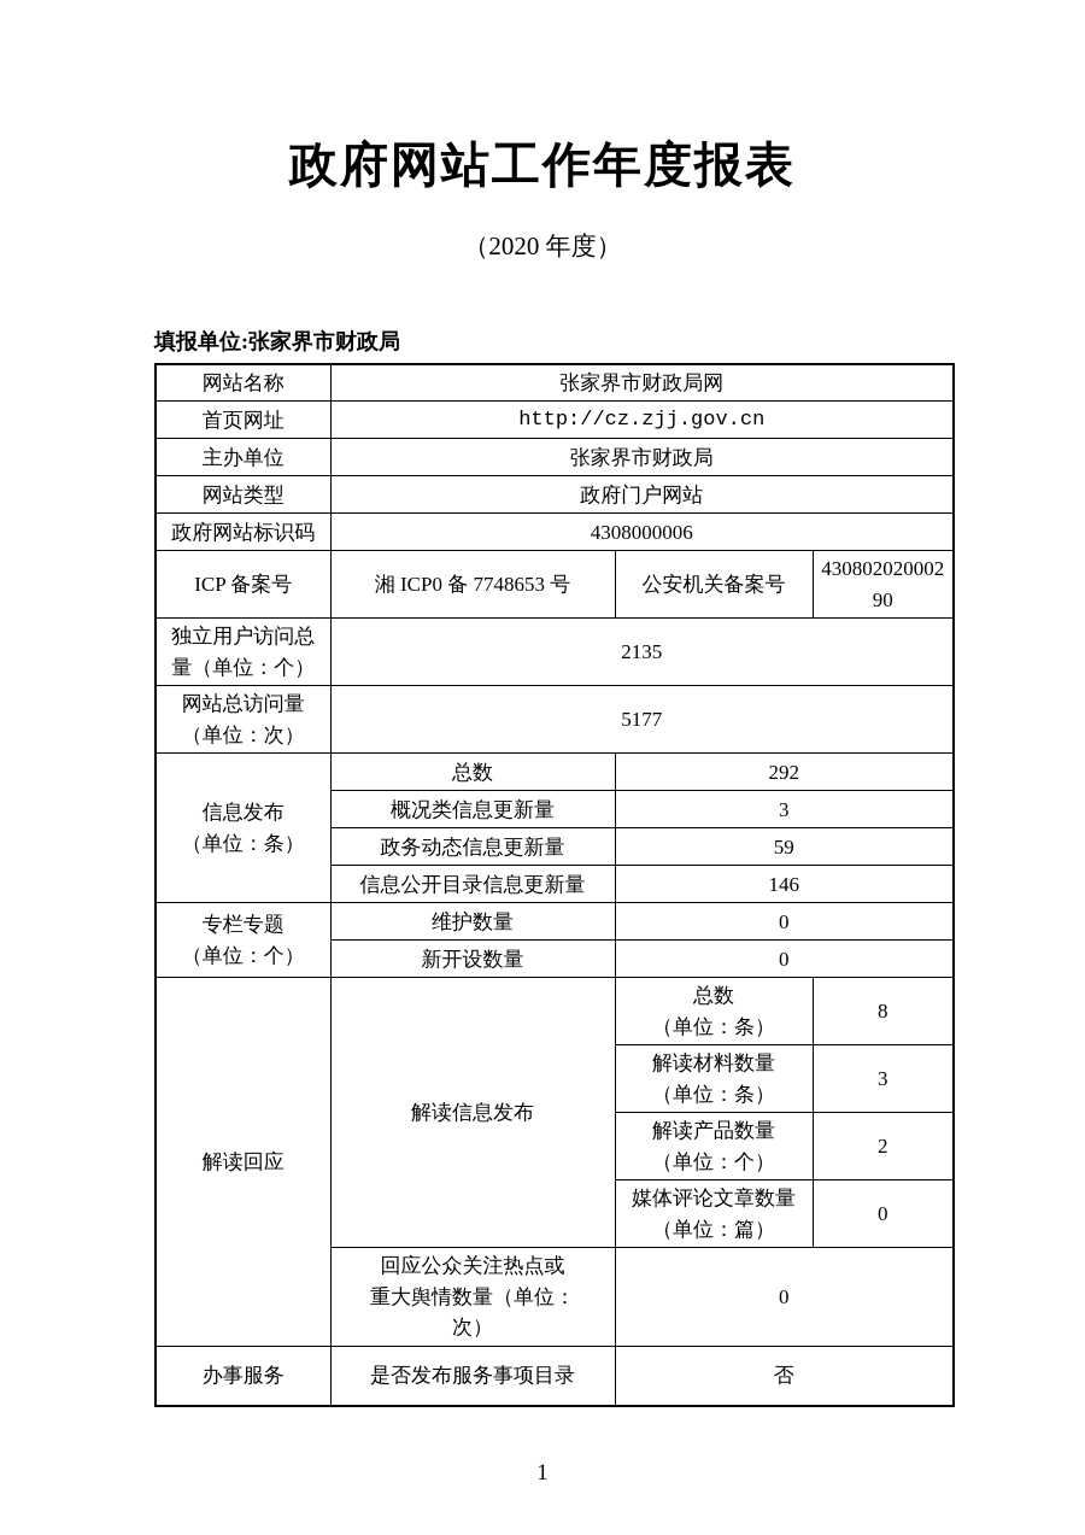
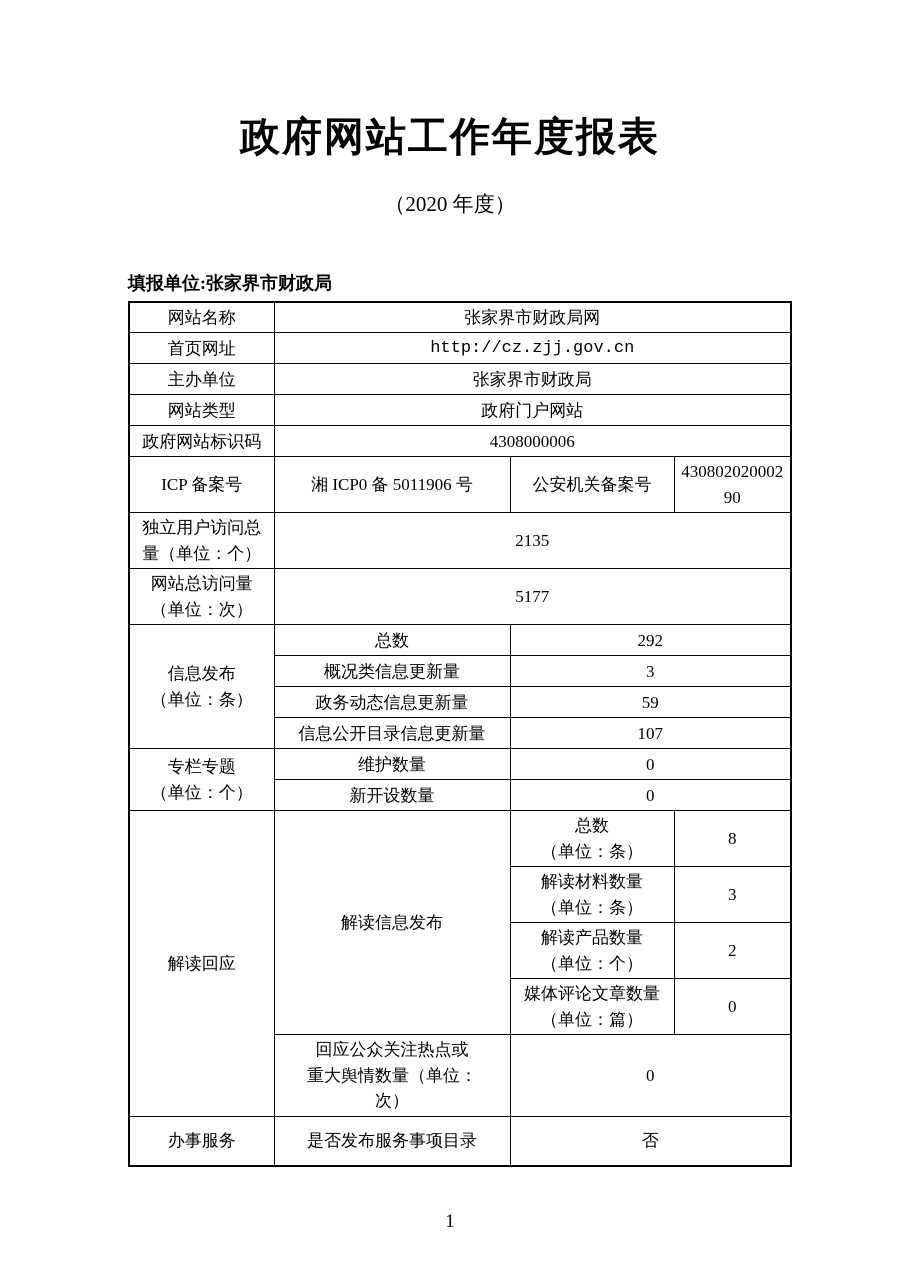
  政府网站工作年度报表
  （2020 年度）
  填报单位:张家界市财政局
  网站名称	张家界市财政局网
  首页网址	http://cz.zjj.gov.cn
  主办单位	张家界市财政局
  网站类型	政府门户网站
  政府网站标识码	4308000006
- ICP 备案号	湘 ICP0 备 7748653 号	公安机关备案号	43080202000290
+ ICP 备案号	湘 ICP0 备 5011906 号	公安机关备案号	43080202000290
  独立用户访问总 量（单位：个）	2135
  网站总访问量 （单位：次）	5177
  信息发布 （单位：条）	总数	292
  概况类信息更新量	3
  政务动态信息更新量	59
- 信息公开目录信息更新量	146
+ 信息公开目录信息更新量	107
  专栏专题 （单位：个）	维护数量	0
  新开设数量	0
  解读回应	解读信息发布	总数 （单位：条）	8
  解读材料数量 （单位：条）	3
  解读产品数量 （单位：个）	2
  媒体评论文章数量 （单位：篇）	0
  回应公众关注热点或 重大舆情数量（单位： 次）	0
  办事服务	是否发布服务事项目录	否
  1
